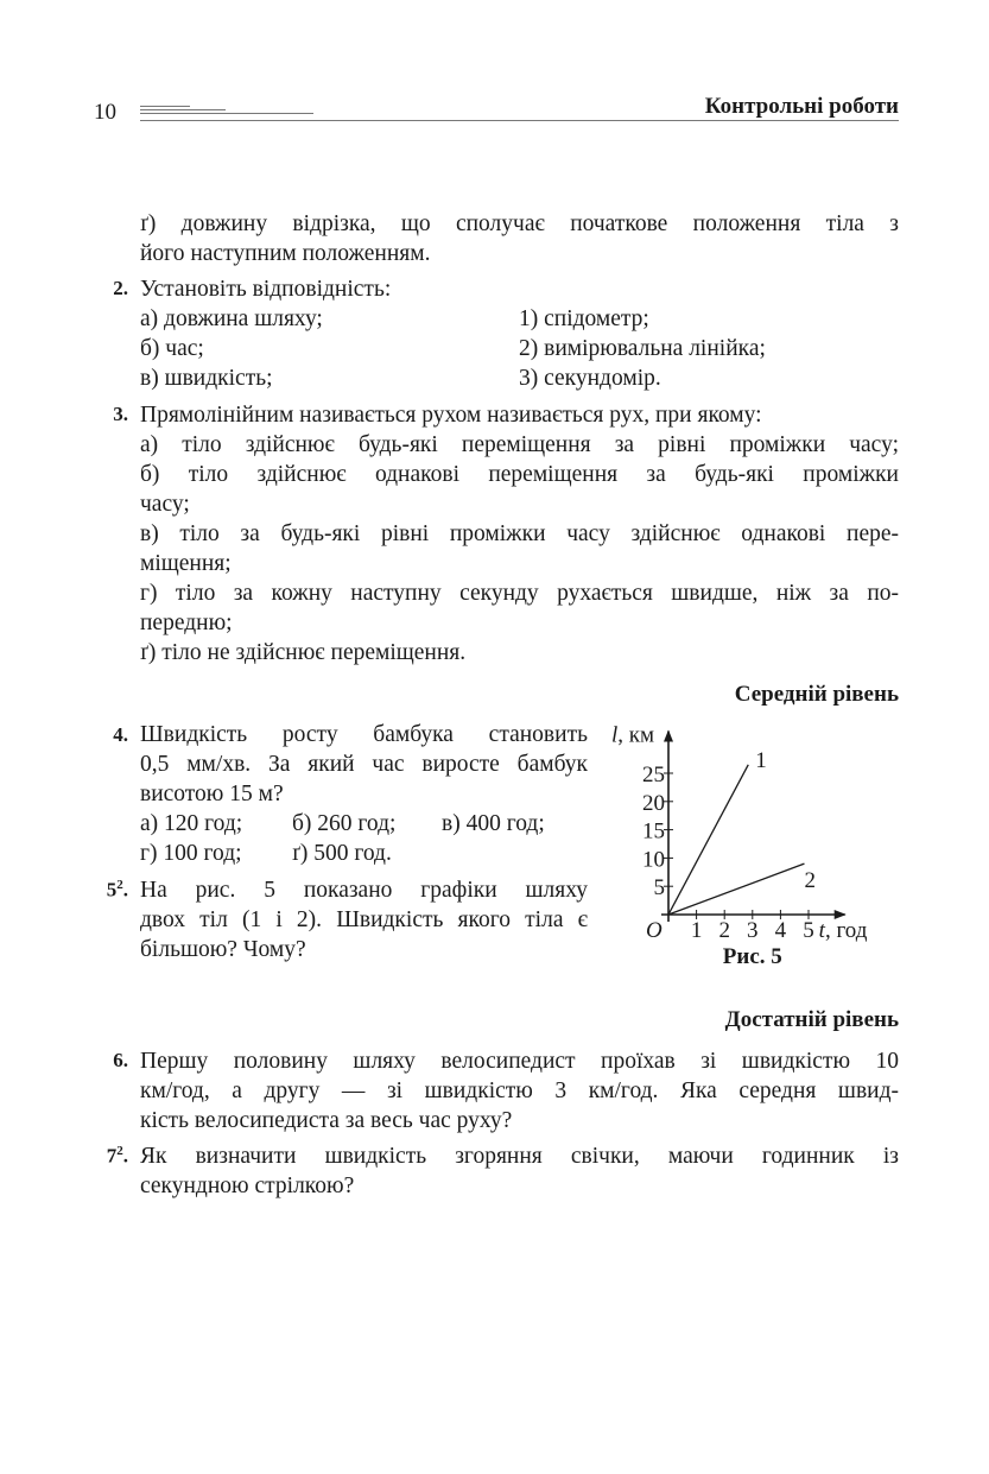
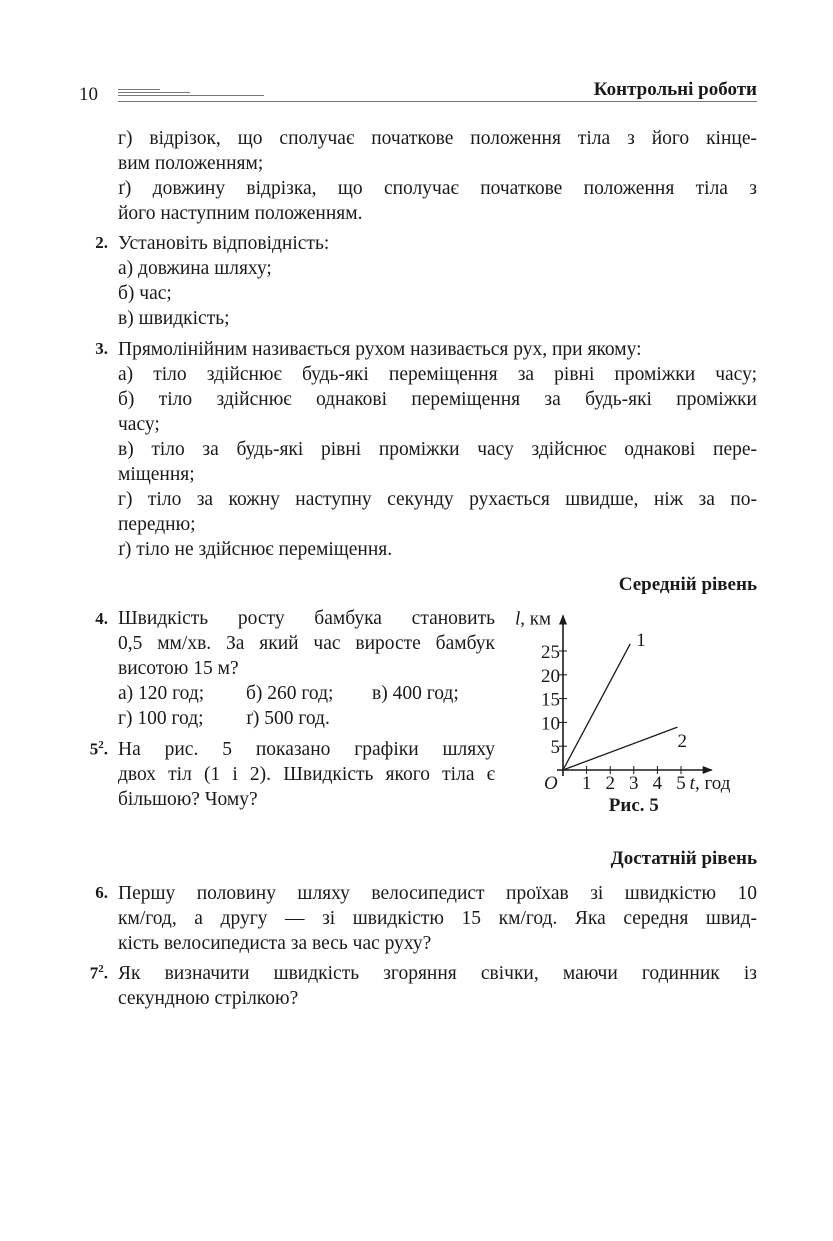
  10
  Контрольні роботи
+ г) відрізок, що сполучає початкове положення тіла з його кінце-
+ вим положенням;
  ґ) довжину відрізка, що сполучає початкове положення тіла з
  його наступним положенням.
  2.
  Установіть відповідність:
  а) довжина шляху;
  б) час;
  в) швидкість;
- 1) спідометр;
- 2) вимірювальна лінійка;
- 3) секундомір.
  3.
  Прямолінійним називається рухом називається рух, при якому:
  а) тіло здійснює будь-які переміщення за рівні проміжки часу;
  б) тіло здійснює однакові переміщення за будь-які проміжки
  часу;
  в) тіло за будь-які рівні проміжки часу здійснює однакові пере-
  міщення;
  г) тіло за кожну наступну секунду рухається швидше, ніж за по-
  передню;
  ґ) тіло не здійснює переміщення.
  Середній рівень
  4.
  Швидкість росту бамбука становить
  0,5 мм/хв. За який час виросте бамбук
  висотою 15 м?
  а) 120 год; б) 260 год; в) 400 год;
  г) 100 год; ґ) 500 год.
  52.
  На рис. 5 показано графіки шляху
  двох тіл (1 і 2). Швидкість якого тіла є
  більшою? Чому?
  1
  2
  3
  4
  5
  5
  10
  15
  20
  25
  1
  2
  l, км
  t, год
  O
  Рис. 5
  Достатній рівень
  6.
  Першу половину шляху велосипедист проїхав зі швидкістю 10
- км/год, а другу — зі швидкістю 3 км/год. Яка середня швид-
+ км/год, а другу — зі швидкістю 15 км/год. Яка середня швид-
  кість велосипедиста за весь час руху?
  72.
  Як визначити швидкість згоряння свічки, маючи годинник із
  секундною стрілкою?
